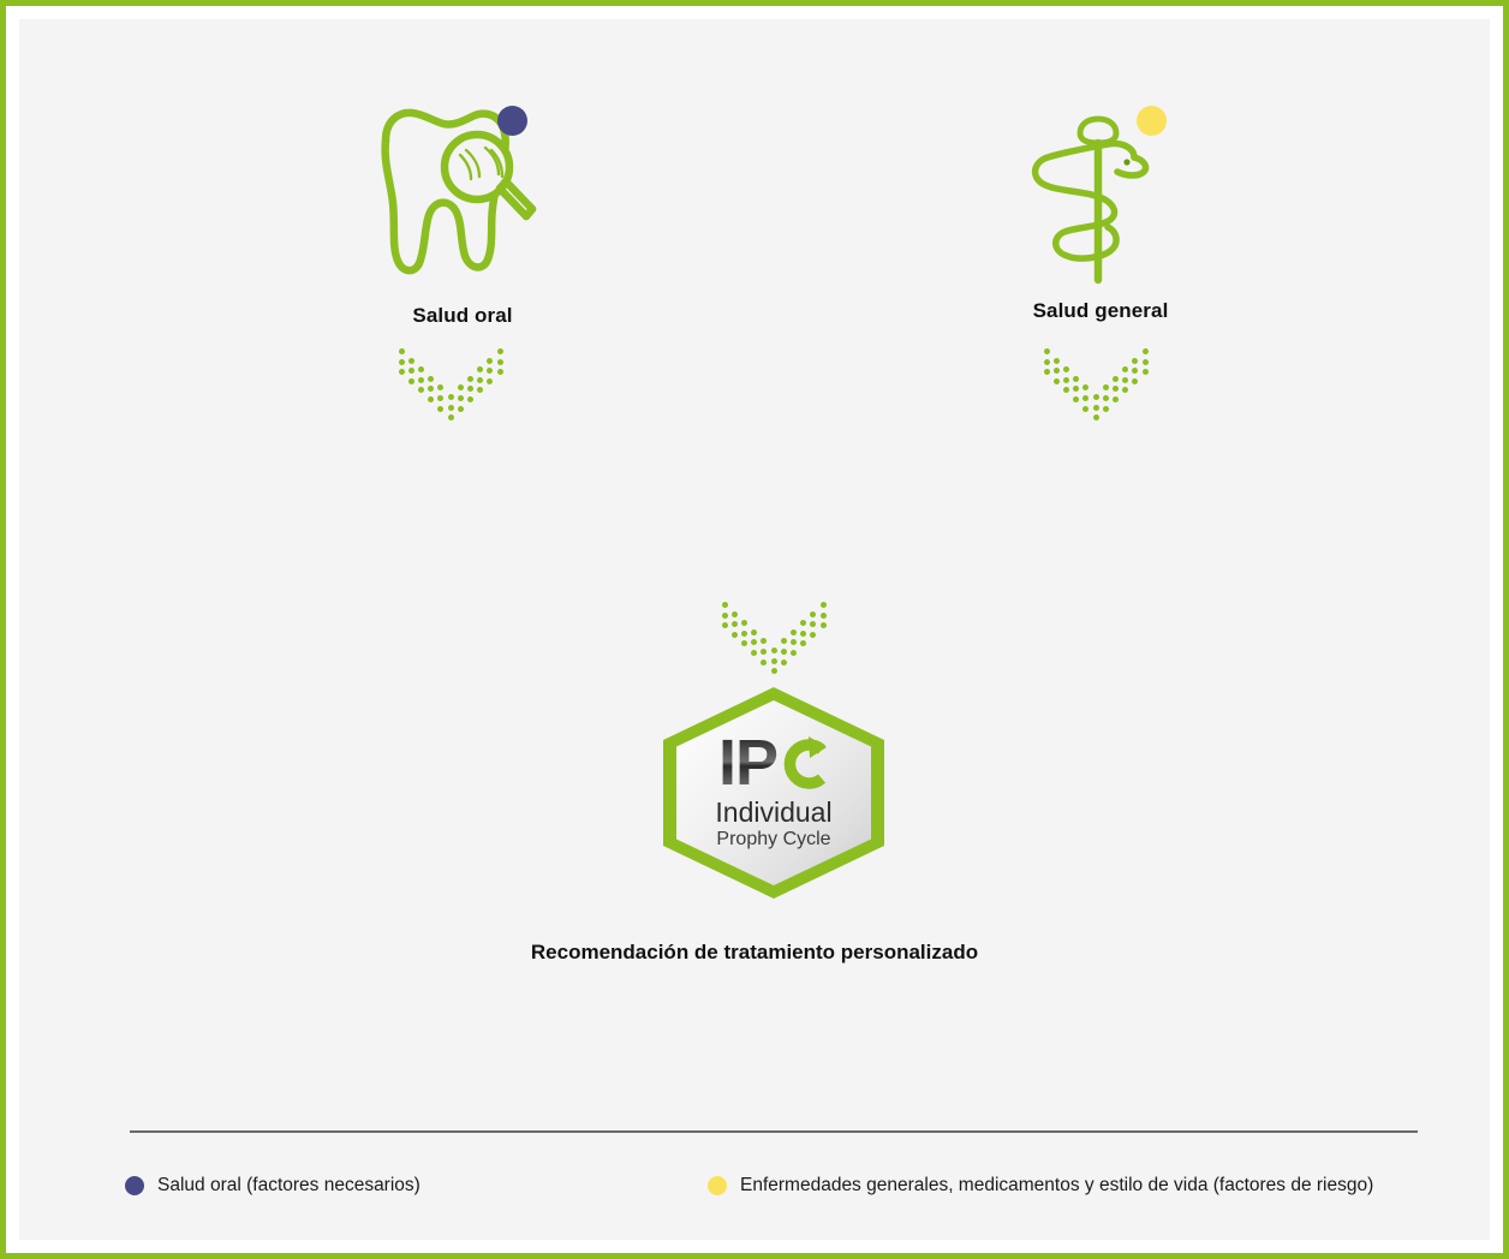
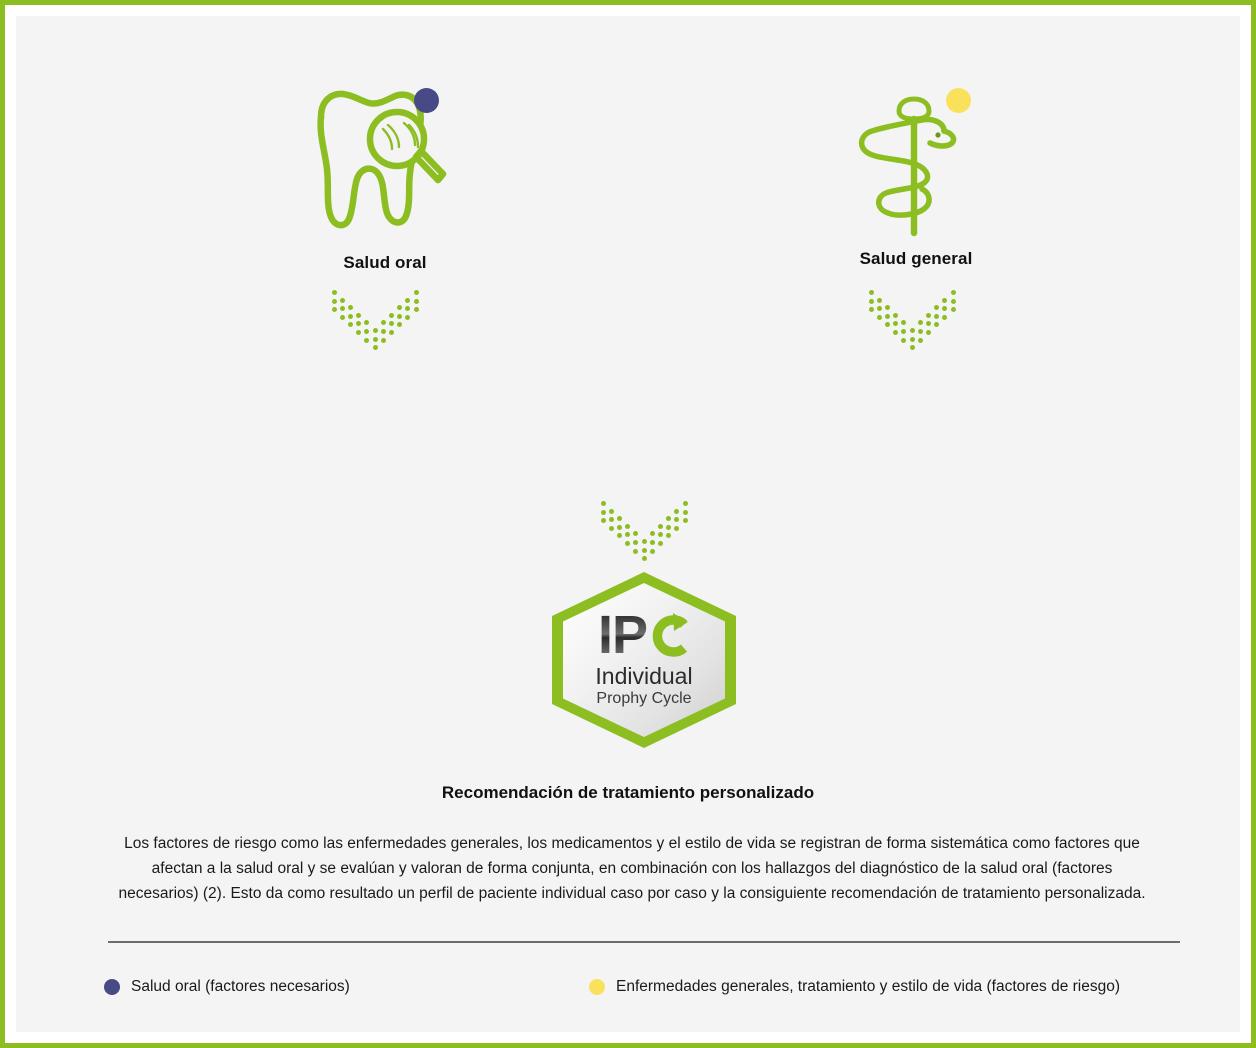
  Salud oral
  Salud general
  IP
  Individual
  Prophy Cycle
  Recomendación de tratamiento personalizado
+ Los factores de riesgo como las enfermedades generales, los medicamentos y el estilo de vida se registran de forma sistemática como factores que afectan a la salud oral y se evalúan y valoran de forma conjunta, en combinación con los hallazgos del diagnóstico de la salud oral (factores necesarios) (2). Esto da como resultado un perfil de paciente individual caso por caso y la consiguiente recomendación de tratamiento personalizada.
  Salud oral (factores necesarios)
- Enfermedades generales, medicamentos y estilo de vida (factores de riesgo)
+ Enfermedades generales, tratamiento y estilo de vida (factores de riesgo)
